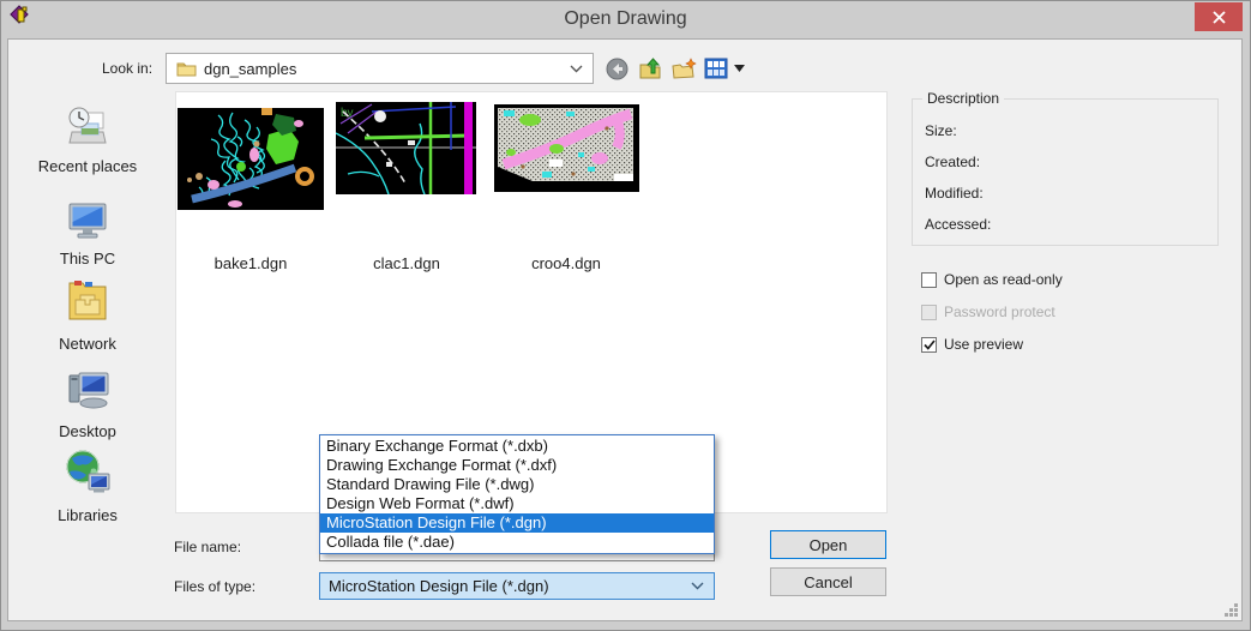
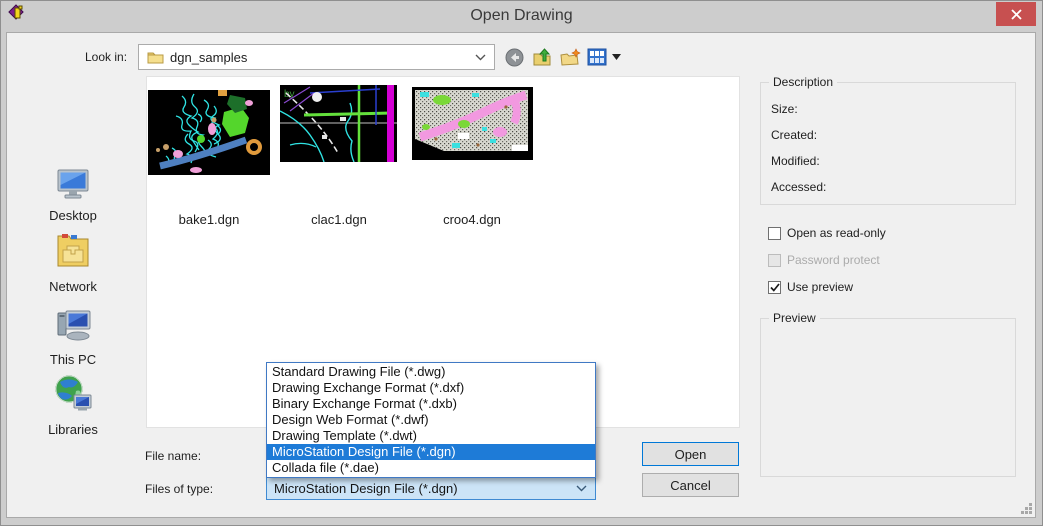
  Open Drawing
  Look in:
  dgn_samples
- Recent places
- This PC
+ Desktop
  Network
- Desktop
+ This PC
  Libraries
  bake1.dgn
  clac1.dgn
  croo4.dgn
  Description
  Size:
  Created:
  Modified:
  Accessed:
  Open as read-only
  Password protect
  Use preview
+ Preview
  File name:
  Files of type:
  MicroStation Design File (*.dgn)
- Binary Exchange Format (*.dxb)
+ Standard Drawing File (*.dwg)
  Drawing Exchange Format (*.dxf)
- Standard Drawing File (*.dwg)
+ Binary Exchange Format (*.dxb)
  Design Web Format (*.dwf)
+ Drawing Template (*.dwt)
  MicroStation Design File (*.dgn)
  Collada file (*.dae)
  Open
  Cancel
